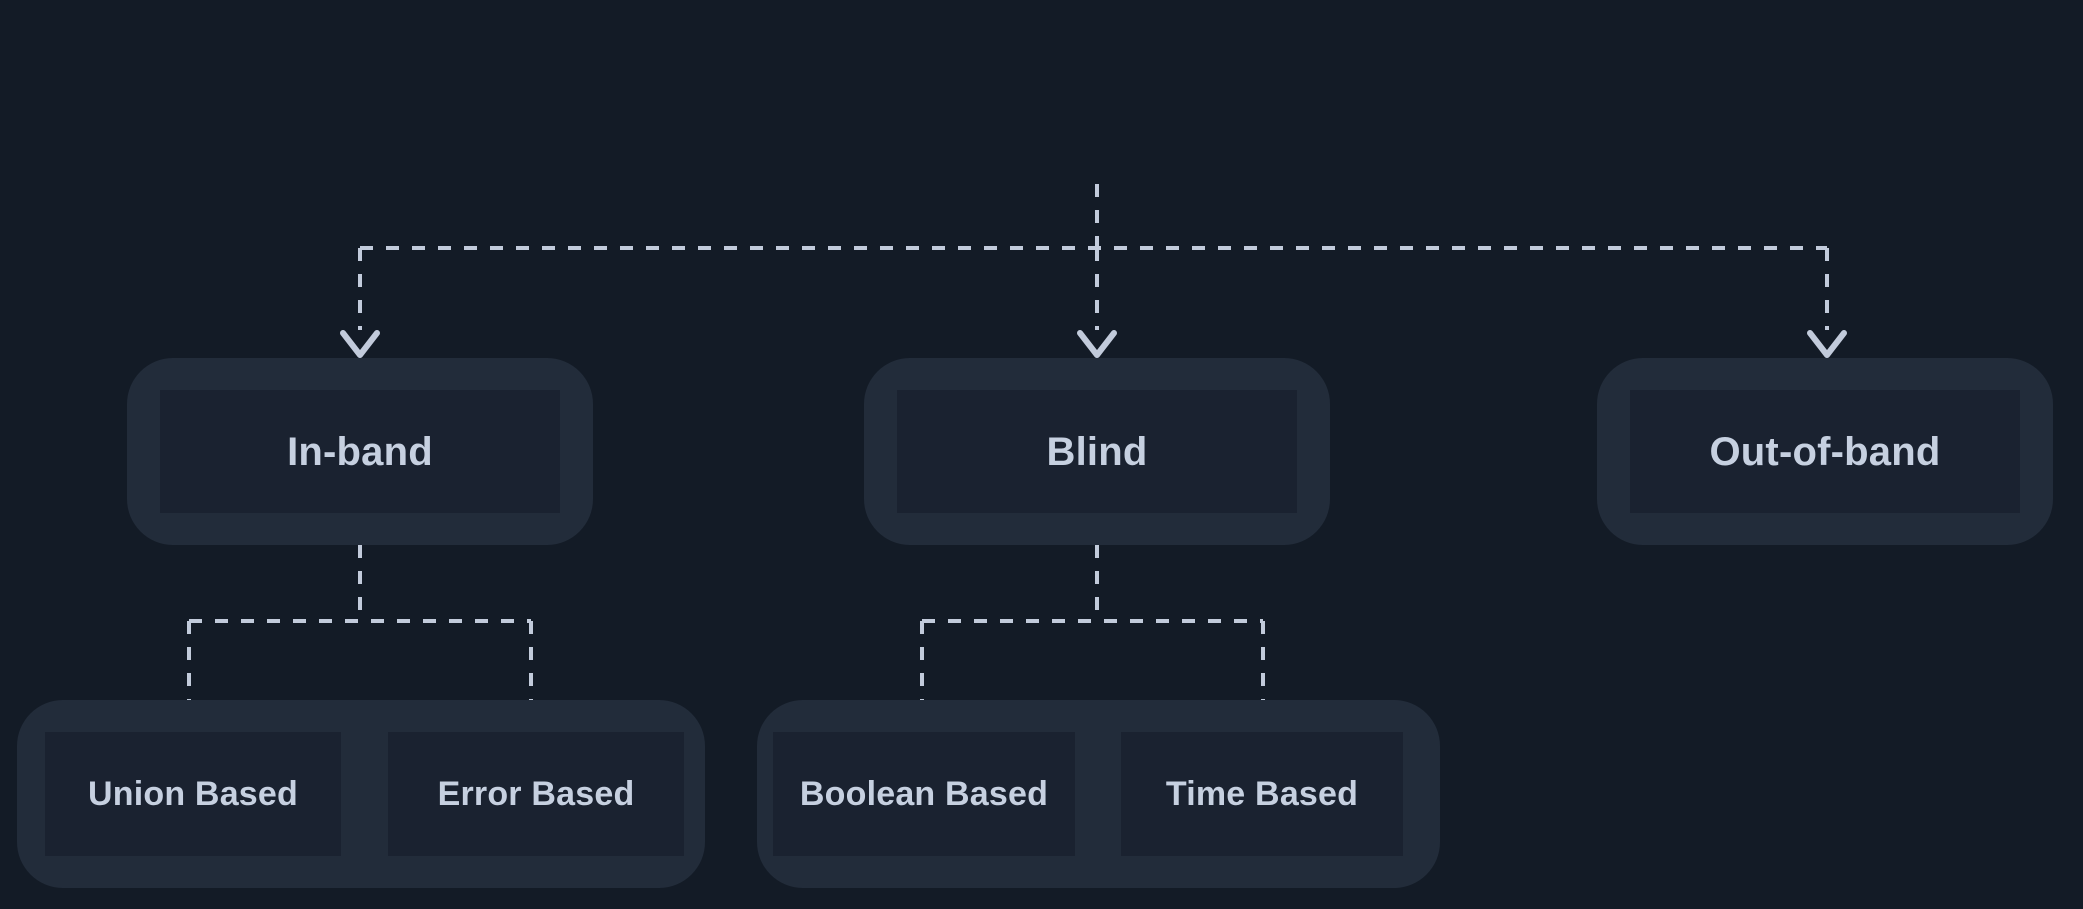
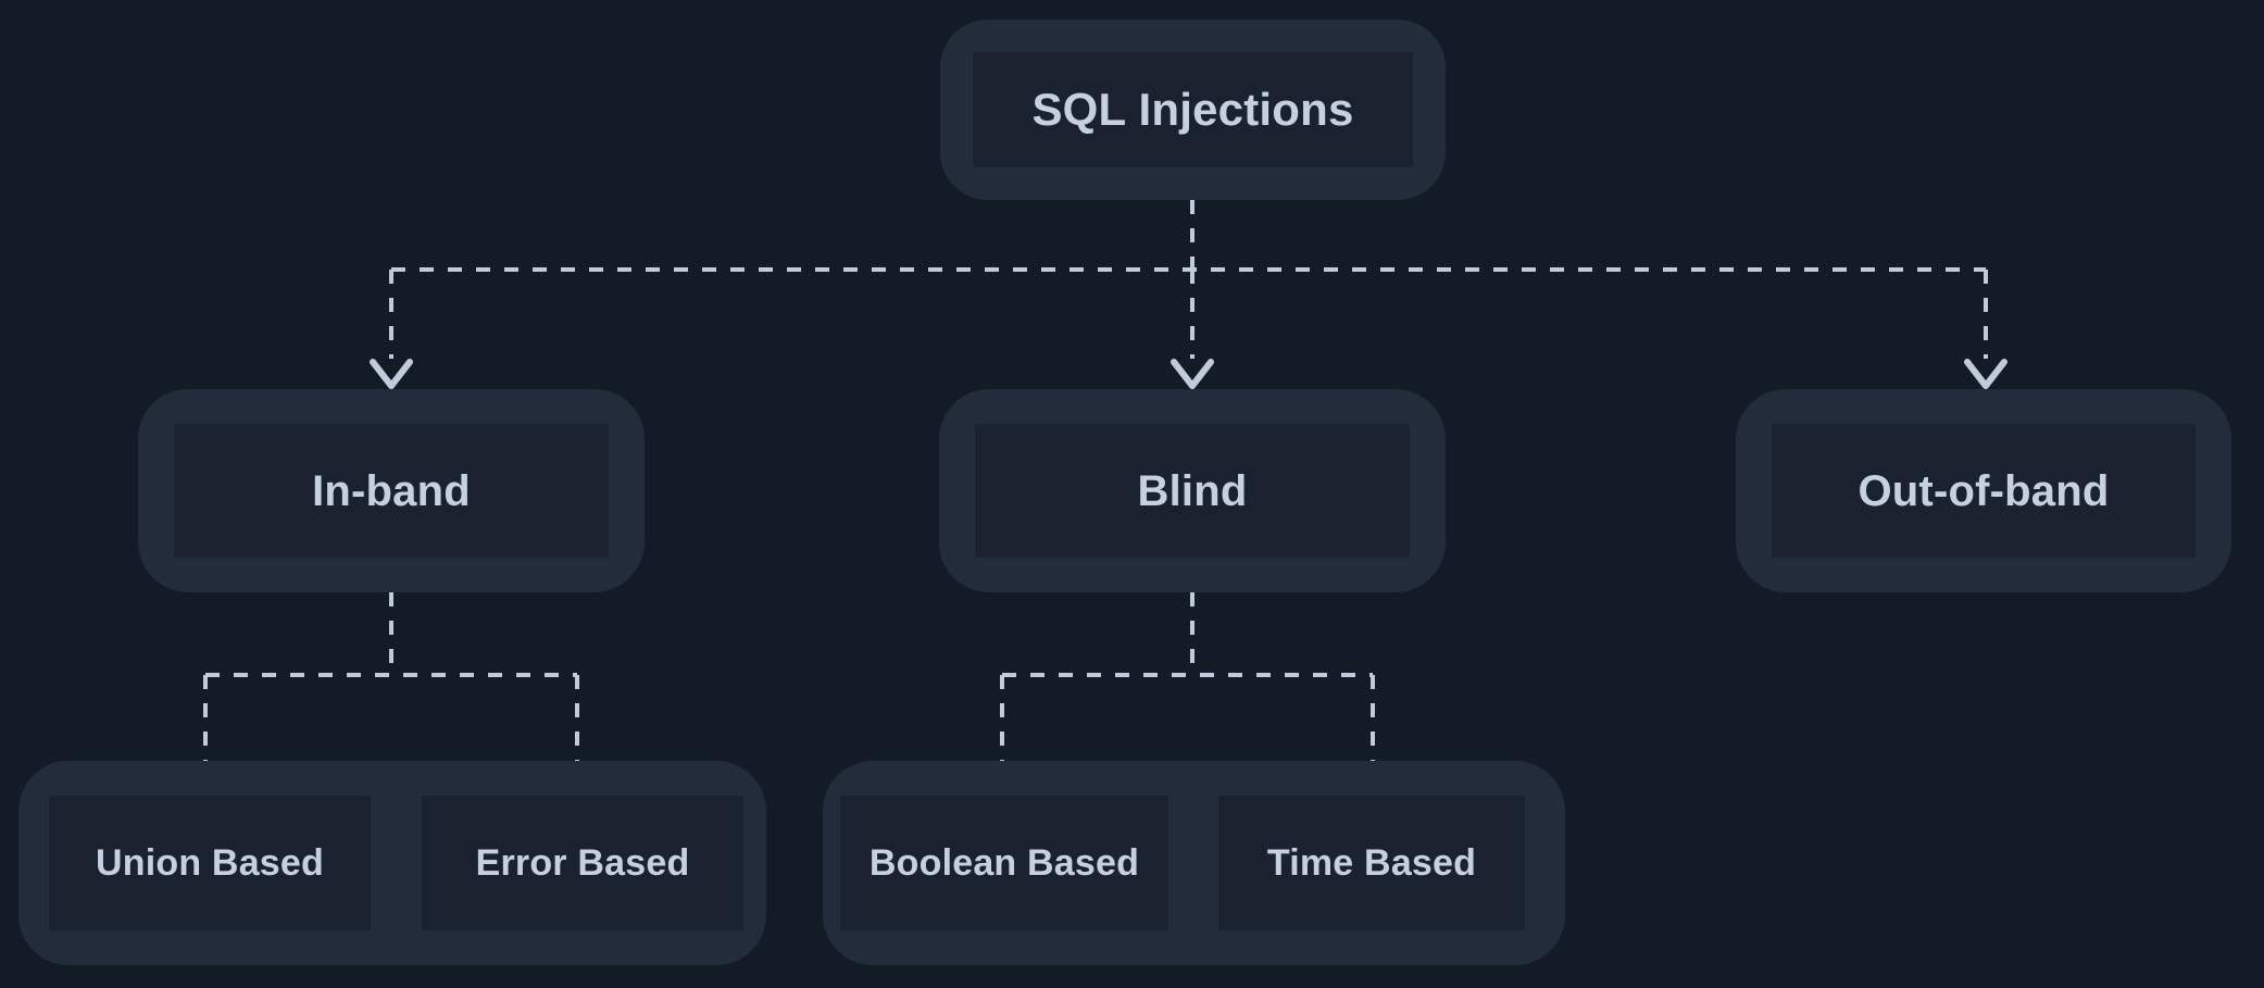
+ SQL Injections
  In-band
  Blind
  Out-of-band
  Union Based
  Error Based
  Boolean Based
  Time Based
